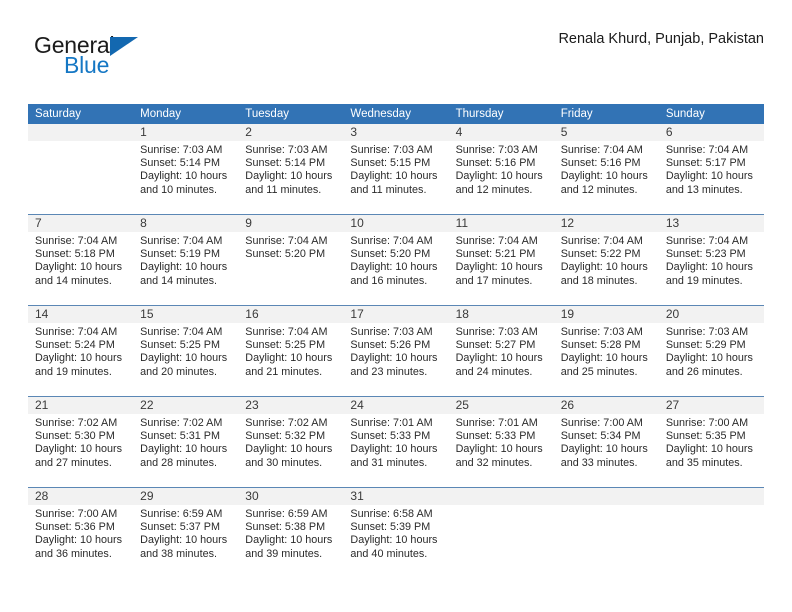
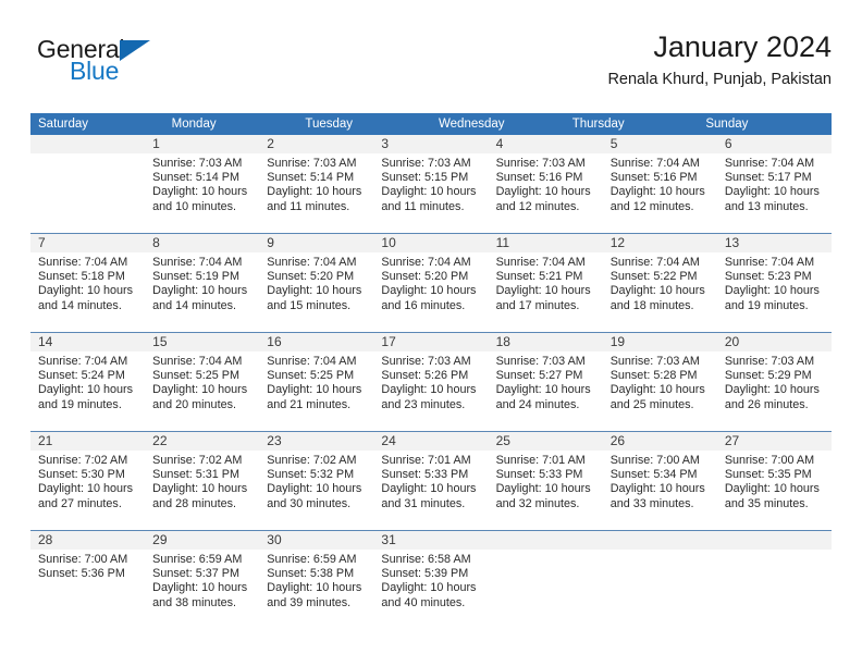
  General
  Blue
+ January 2024
  Renala Khurd, Punjab, Pakistan
  Saturday
  Monday
  Tuesday
  Wednesday
  Thursday
- Friday
  Sunday
  1
  Sunrise: 7:03 AM
  Sunset: 5:14 PM
  Daylight: 10 hours and 10 minutes.
  2
  Sunrise: 7:03 AM
  Sunset: 5:14 PM
  Daylight: 10 hours and 11 minutes.
  3
  Sunrise: 7:03 AM
  Sunset: 5:15 PM
  Daylight: 10 hours and 11 minutes.
  4
  Sunrise: 7:03 AM
  Sunset: 5:16 PM
  Daylight: 10 hours and 12 minutes.
  5
  Sunrise: 7:04 AM
  Sunset: 5:16 PM
  Daylight: 10 hours and 12 minutes.
  6
  Sunrise: 7:04 AM
  Sunset: 5:17 PM
  Daylight: 10 hours and 13 minutes.
  7
  Sunrise: 7:04 AM
  Sunset: 5:18 PM
  Daylight: 10 hours and 14 minutes.
  8
  Sunrise: 7:04 AM
  Sunset: 5:19 PM
  Daylight: 10 hours and 14 minutes.
  9
  Sunrise: 7:04 AM
  Sunset: 5:20 PM
+ Daylight: 10 hours and 15 minutes.
  10
  Sunrise: 7:04 AM
  Sunset: 5:20 PM
  Daylight: 10 hours and 16 minutes.
  11
  Sunrise: 7:04 AM
  Sunset: 5:21 PM
  Daylight: 10 hours and 17 minutes.
  12
  Sunrise: 7:04 AM
  Sunset: 5:22 PM
  Daylight: 10 hours and 18 minutes.
  13
  Sunrise: 7:04 AM
  Sunset: 5:23 PM
  Daylight: 10 hours and 19 minutes.
  14
  Sunrise: 7:04 AM
  Sunset: 5:24 PM
  Daylight: 10 hours and 19 minutes.
  15
  Sunrise: 7:04 AM
  Sunset: 5:25 PM
  Daylight: 10 hours and 20 minutes.
  16
  Sunrise: 7:04 AM
  Sunset: 5:25 PM
  Daylight: 10 hours and 21 minutes.
  17
  Sunrise: 7:03 AM
  Sunset: 5:26 PM
  Daylight: 10 hours and 23 minutes.
  18
  Sunrise: 7:03 AM
  Sunset: 5:27 PM
  Daylight: 10 hours and 24 minutes.
  19
  Sunrise: 7:03 AM
  Sunset: 5:28 PM
  Daylight: 10 hours and 25 minutes.
  20
  Sunrise: 7:03 AM
  Sunset: 5:29 PM
  Daylight: 10 hours and 26 minutes.
  21
  Sunrise: 7:02 AM
  Sunset: 5:30 PM
  Daylight: 10 hours and 27 minutes.
  22
  Sunrise: 7:02 AM
  Sunset: 5:31 PM
  Daylight: 10 hours and 28 minutes.
  23
  Sunrise: 7:02 AM
  Sunset: 5:32 PM
  Daylight: 10 hours and 30 minutes.
  24
  Sunrise: 7:01 AM
  Sunset: 5:33 PM
  Daylight: 10 hours and 31 minutes.
  25
  Sunrise: 7:01 AM
  Sunset: 5:33 PM
  Daylight: 10 hours and 32 minutes.
  26
  Sunrise: 7:00 AM
  Sunset: 5:34 PM
  Daylight: 10 hours and 33 minutes.
  27
  Sunrise: 7:00 AM
  Sunset: 5:35 PM
  Daylight: 10 hours and 35 minutes.
  28
  Sunrise: 7:00 AM
  Sunset: 5:36 PM
- Daylight: 10 hours and 36 minutes.
  29
  Sunrise: 6:59 AM
  Sunset: 5:37 PM
  Daylight: 10 hours and 38 minutes.
  30
  Sunrise: 6:59 AM
  Sunset: 5:38 PM
  Daylight: 10 hours and 39 minutes.
  31
  Sunrise: 6:58 AM
  Sunset: 5:39 PM
  Daylight: 10 hours and 40 minutes.
